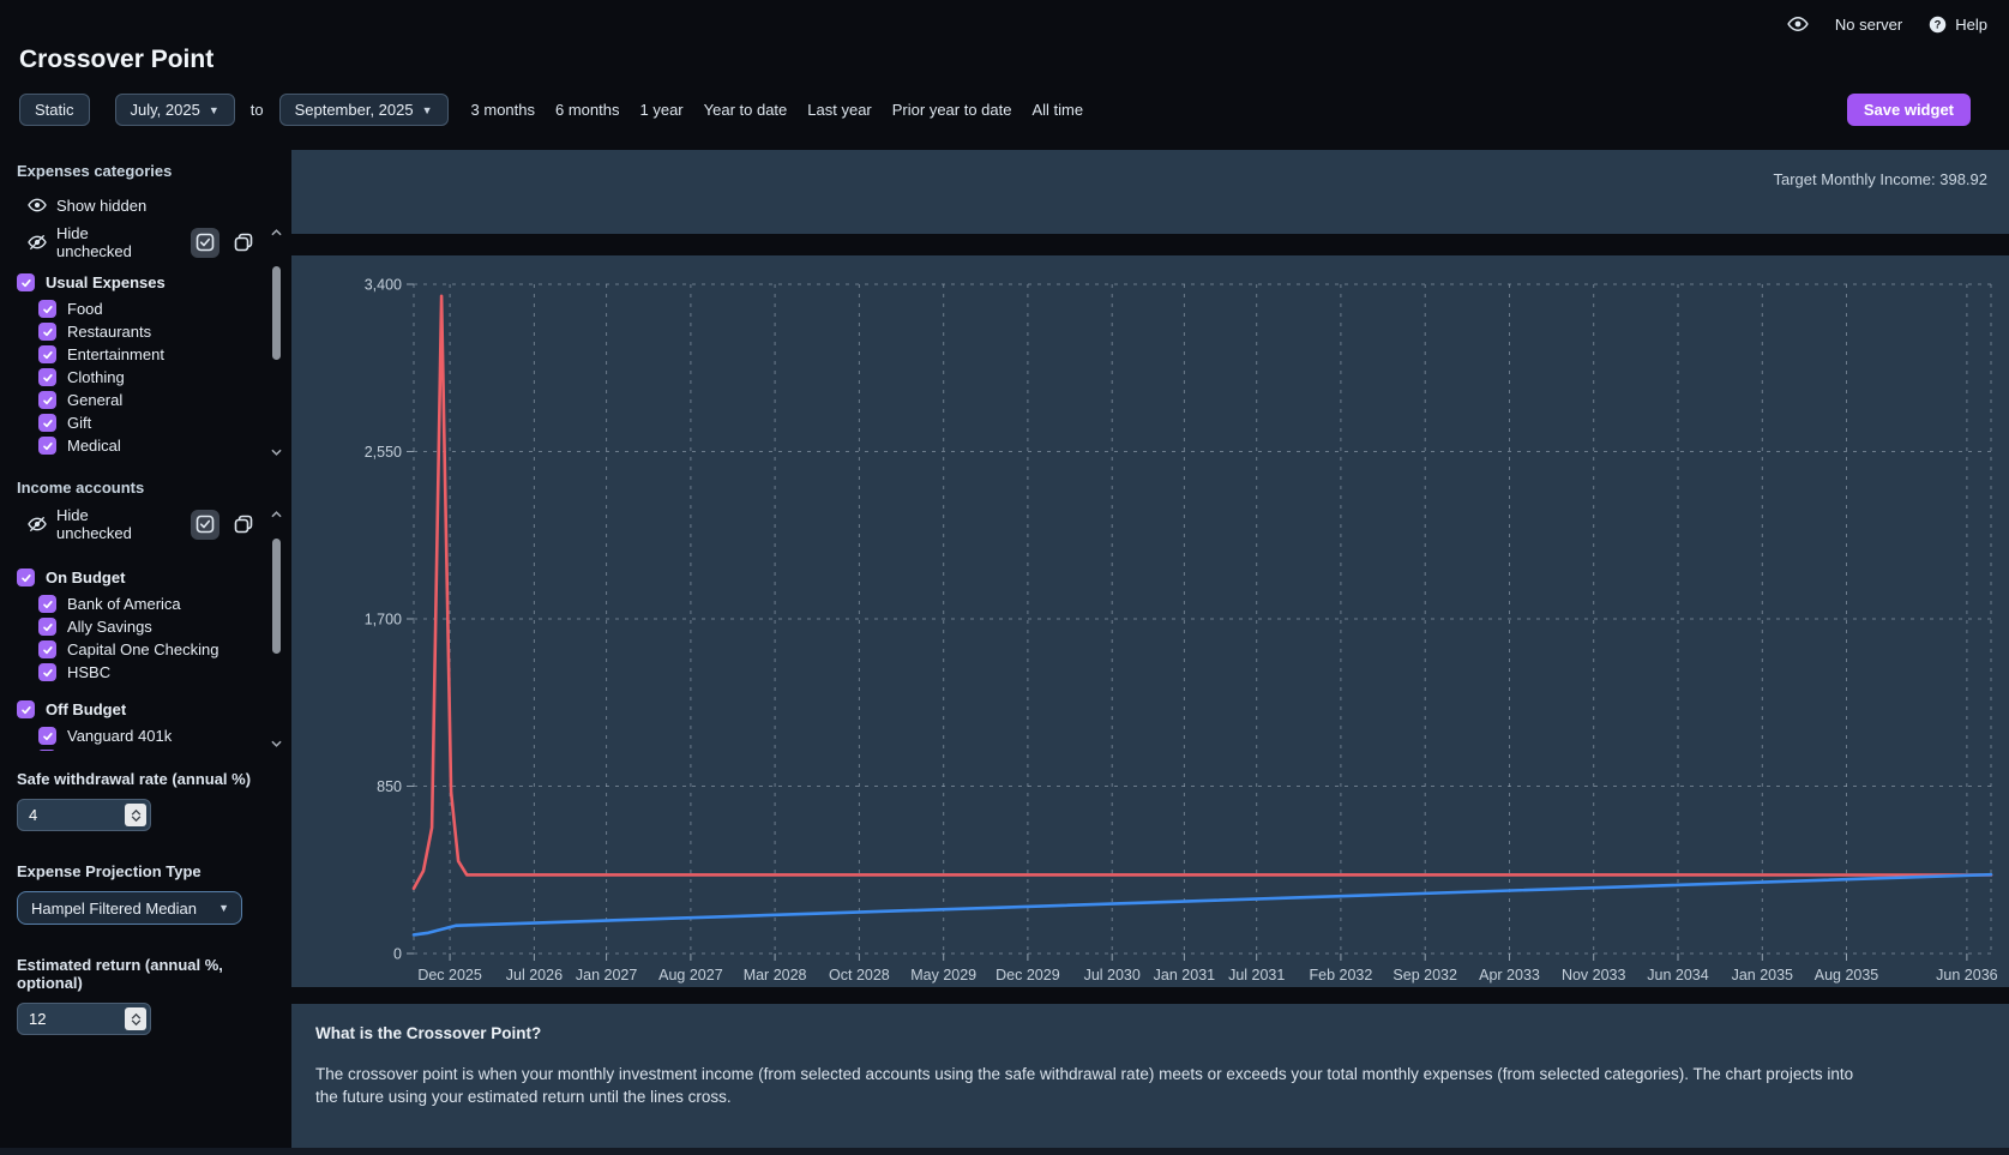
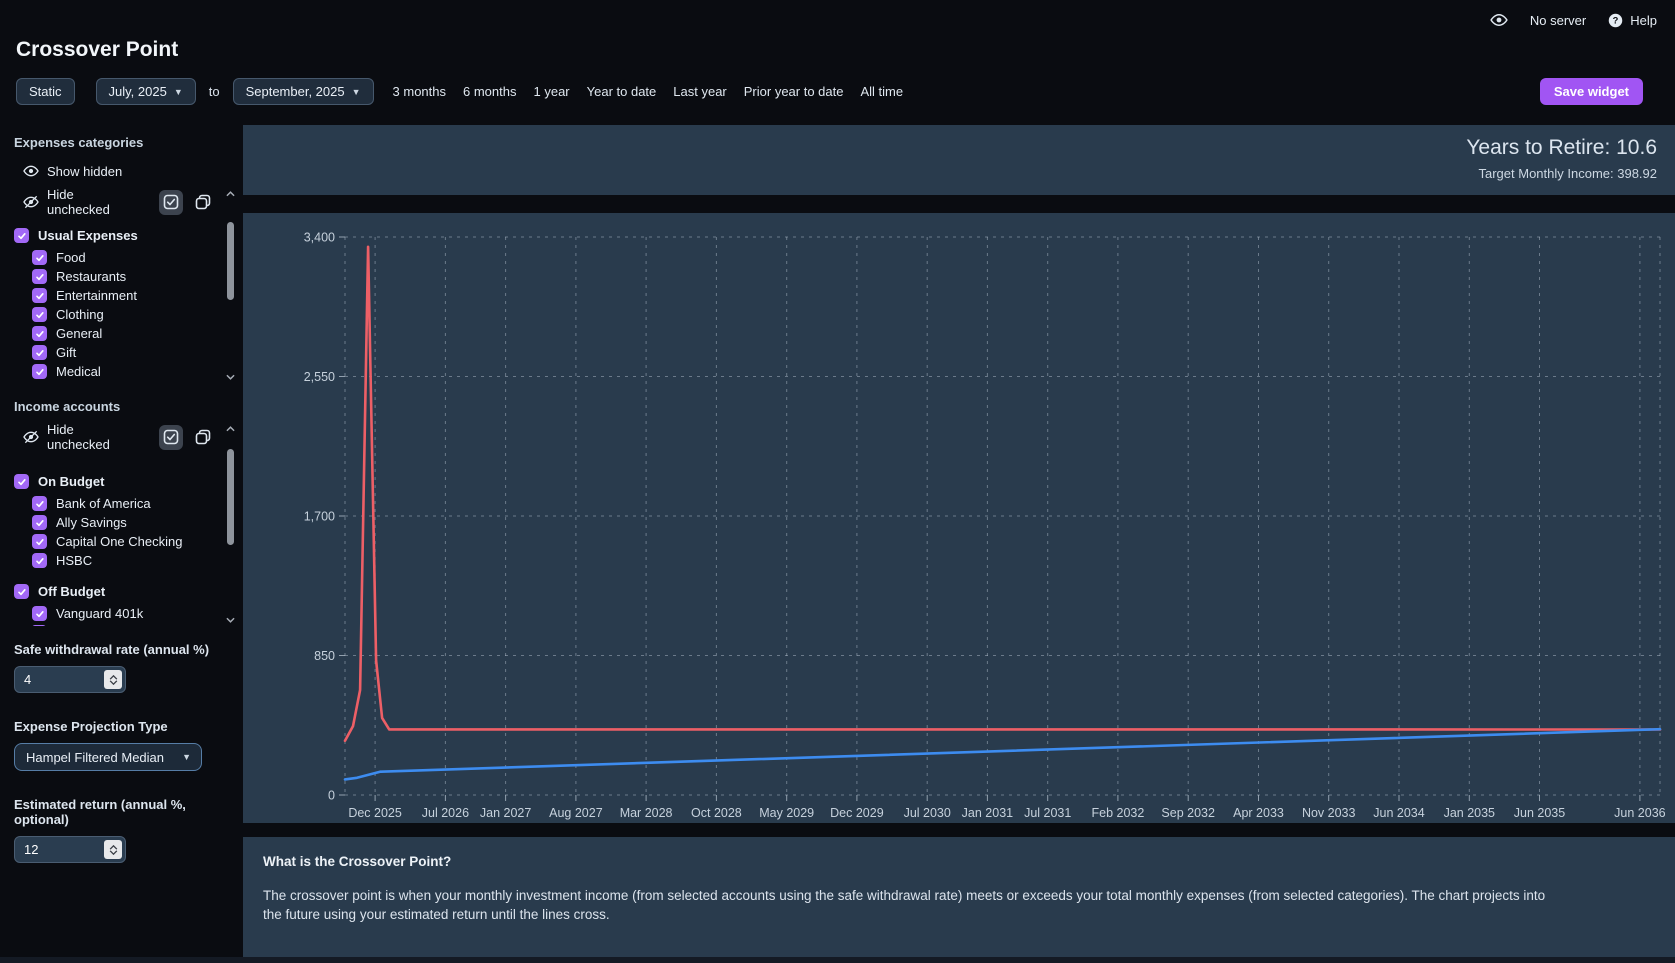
  No server
  ?
  Help
  Crossover Point
  Static
  July, 2025
  ▼
  to
  September, 2025
  ▼
  3 months
  6 months
  1 year
  Year to date
  Last year
  Prior year to date
  All time
  Save widget
  Expenses categories
  Show hidden
  Hide unchecked
  Usual Expenses
  Food
  Restaurants
  Entertainment
  Clothing
  General
  Gift
  Medical
  Income accounts
  Hide unchecked
  On Budget
  Bank of America
  Ally Savings
  Capital One Checking
  HSBC
  Off Budget
  Vanguard 401k
  Safe withdrawal rate (annual %)
  4
  Expense Projection Type
  Hampel Filtered Median
  ▼
  Estimated return (annual %, optional)
  12
+ Years to Retire: 10.6
  Target Monthly Income: 398.92
  0
  850
  1,700
  2,550
  3,400
  Dec 2025
  Jul 2026
  Jan 2027
  Aug 2027
  Mar 2028
  Oct 2028
  May 2029
  Dec 2029
  Jul 2030
  Jan 2031
  Jul 2031
  Feb 2032
  Sep 2032
  Apr 2033
  Nov 2033
  Jun 2034
  Jan 2035
- Aug 2035
+ Jun 2035
  Jun 2036
  What is the Crossover Point?
  The crossover point is when your monthly investment income (from selected accounts using the safe withdrawal rate) meets or exceeds your total monthly expenses (from selected categories). The chart projects into the future using your estimated return until the lines cross.
